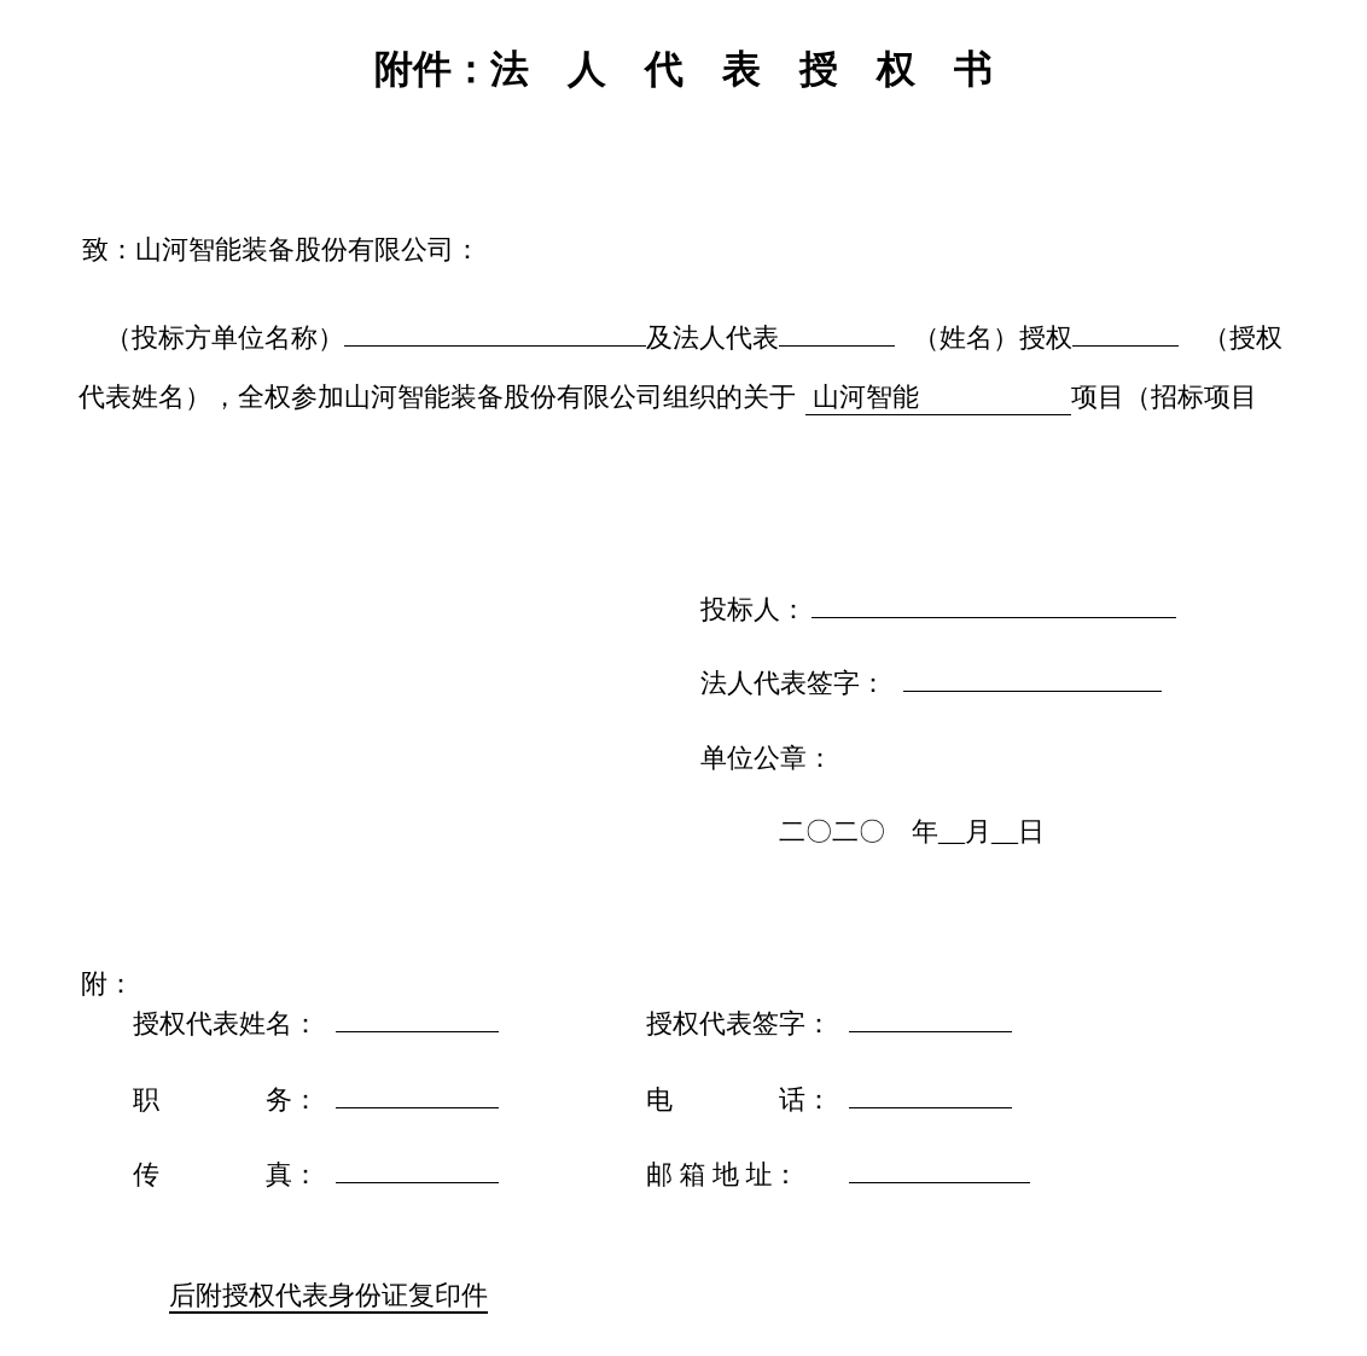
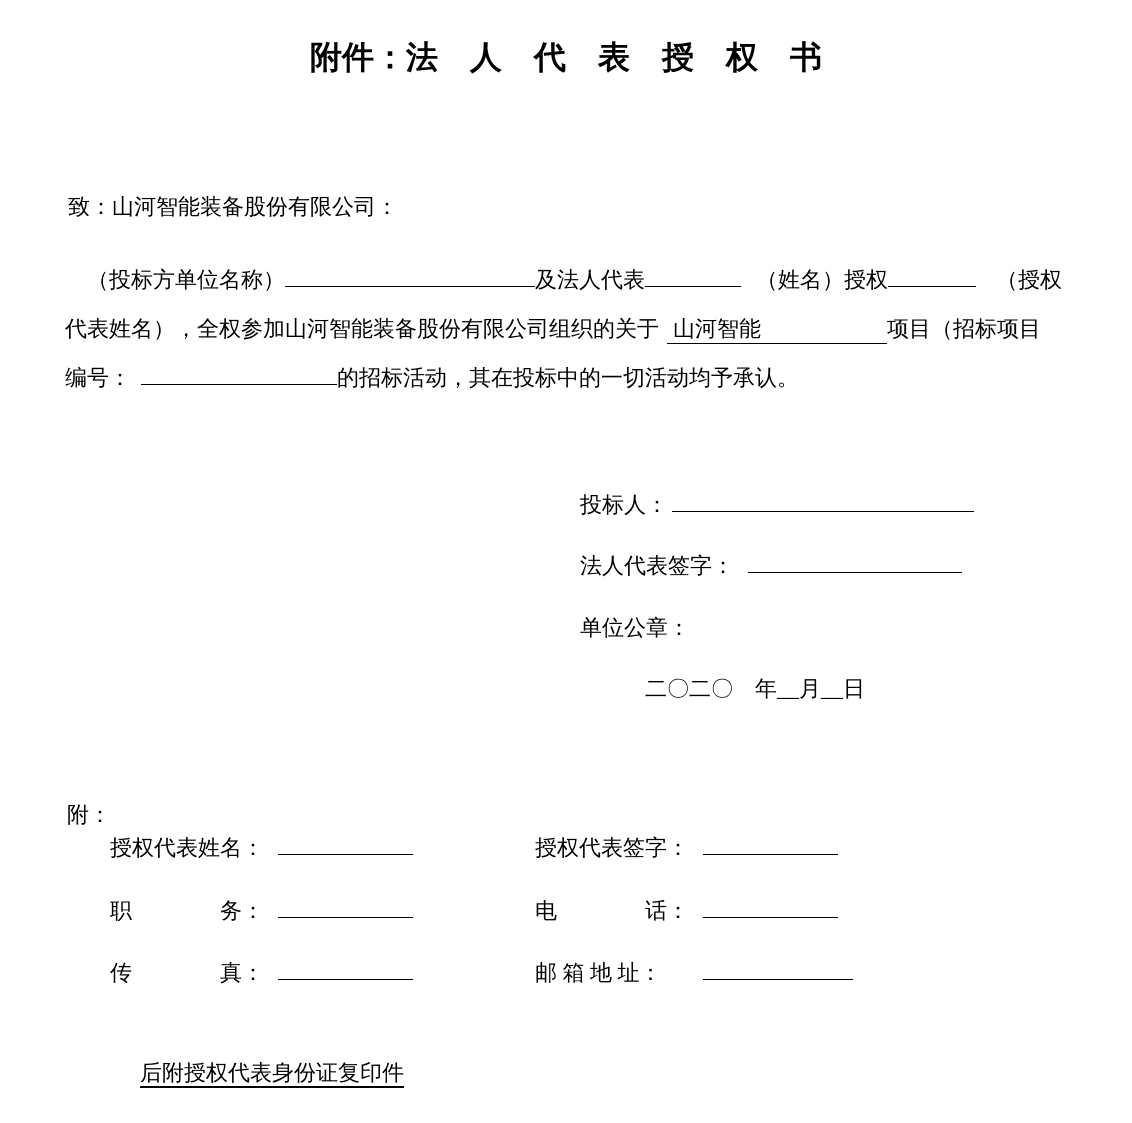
  附件：法 人 代 表 授 权 书
  致：山河智能装备股份有限公司：
  （投标方单位名称） 及法人代表 （姓名）授权 （授权
  代表姓名），全权参加山河智能装备股份有限公司组织的关于 山河智能 项目（招标项目
+ 编号： 的招标活动，其在投标中的一切活动均予承认。
  投标人：
  法人代表签字：
  单位公章：
  二〇二〇 年__月__日
  附：
  授权代表姓名： 授权代表签字：
  职 务： 电 话：
  传 真： 邮 箱 地 址：
  后附授权代表身份证复印件
